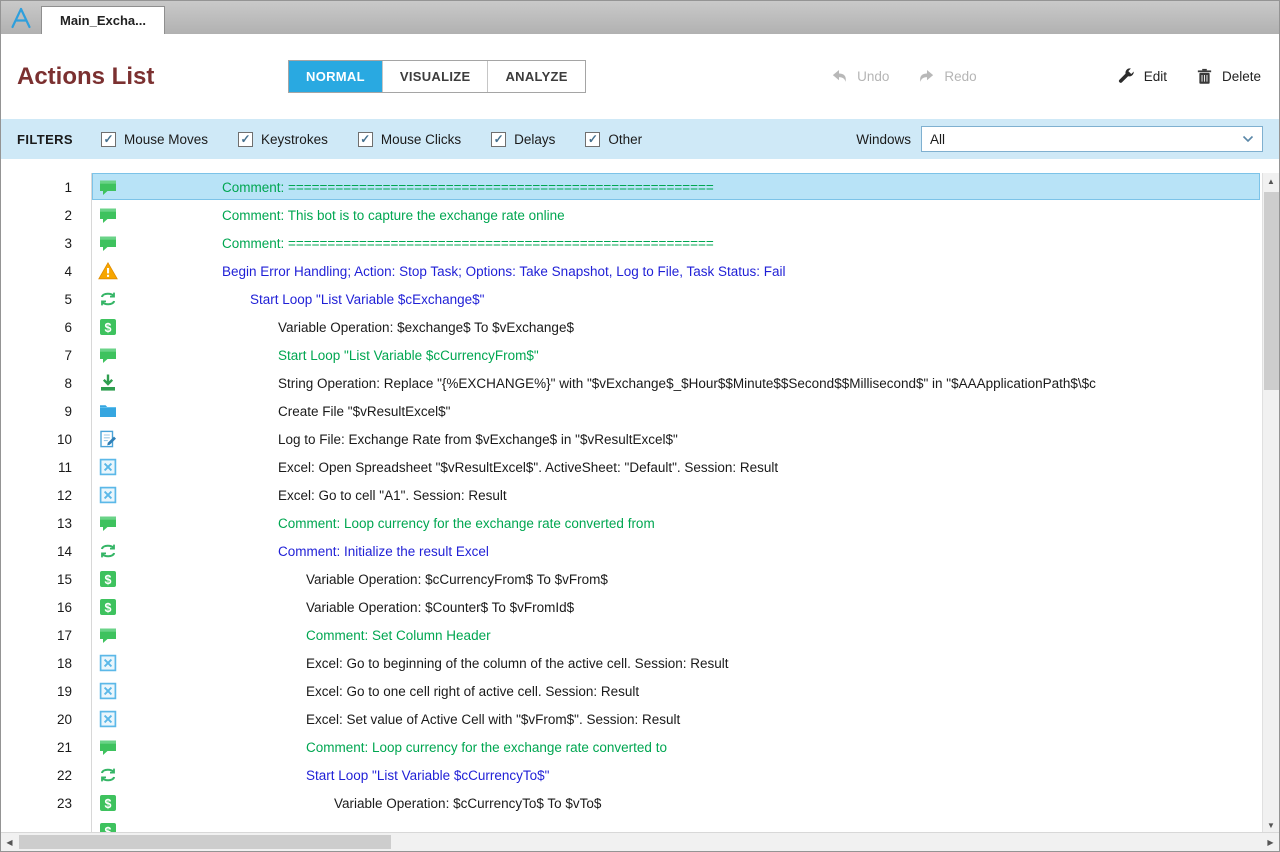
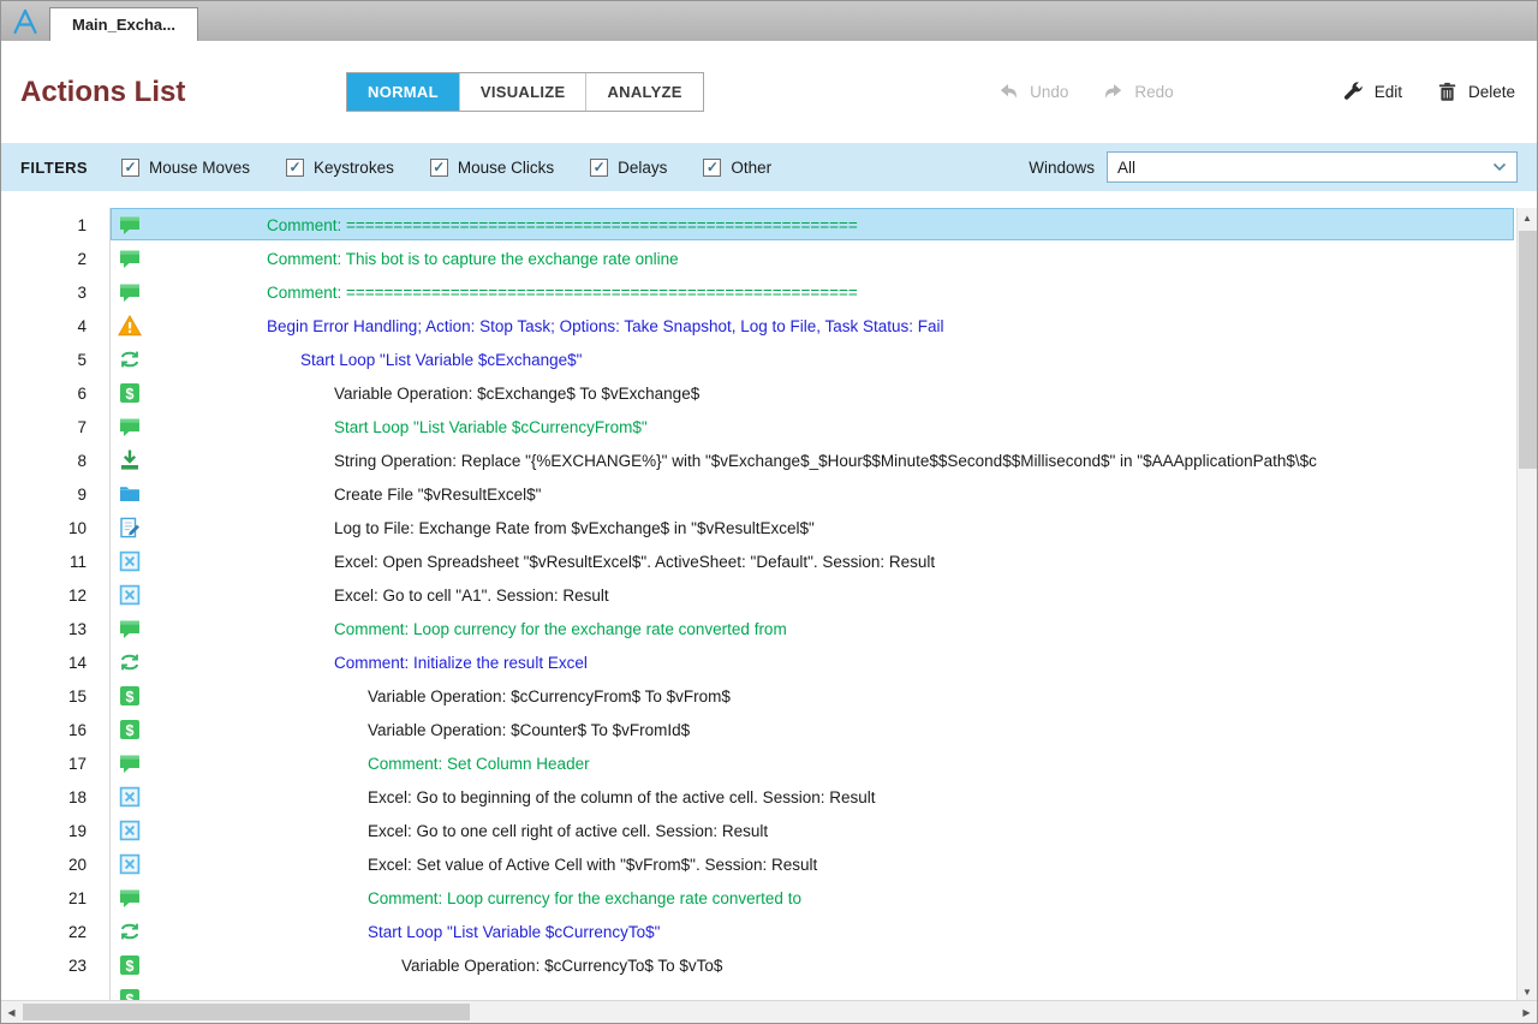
  Main_Excha...
  Actions List
  NORMAL
  VISUALIZE
  ANALYZE
  Undo
  Redo
  Edit
  Delete
  FILTERS
  ✓
  Mouse Moves
  ✓
  Keystrokes
  ✓
  Mouse Clicks
  ✓
  Delays
  ✓
  Other
  Windows
  All
  1
  Comment: ======================================================
  2
  Comment: This bot is to capture the exchange rate online
  3
  Comment: ======================================================
  4
  Begin Error Handling; Action: Stop Task; Options: Take Snapshot, Log to File, Task Status: Fail
  5
  Start Loop "List Variable $cExchange$"
  6
  $
- Variable Operation: $exchange$ To $vExchange$
+ Variable Operation: $cExchange$ To $vExchange$
  7
  Start Loop "List Variable $cCurrencyFrom$"
  8
  String Operation: Replace "{%EXCHANGE%}" with "$vExchange$_$Hour$$Minute$$Second$$Millisecond$" in "$AAApplicationPath$\$c
  9
  Create File "$vResultExcel$"
  10
  Log to File: Exchange Rate from $vExchange$ in "$vResultExcel$"
  11
  Excel: Open Spreadsheet "$vResultExcel$". ActiveSheet: "Default". Session: Result
  12
  Excel: Go to cell "A1". Session: Result
  13
  Comment: Loop currency for the exchange rate converted from
  14
  Comment: Initialize the result Excel
  15
  $
  Variable Operation: $cCurrencyFrom$ To $vFrom$
  16
  $
  Variable Operation: $Counter$ To $vFromId$
  17
  Comment: Set Column Header
  18
  Excel: Go to beginning of the column of the active cell. Session: Result
  19
  Excel: Go to one cell right of active cell. Session: Result
  20
  Excel: Set value of Active Cell with "$vFrom$". Session: Result
  21
  Comment: Loop currency for the exchange rate converted to
  22
  Start Loop "List Variable $cCurrencyTo$"
  23
  $
  Variable Operation: $cCurrencyTo$ To $vTo$
  ▲
  ▼
  ◀
  ▶
